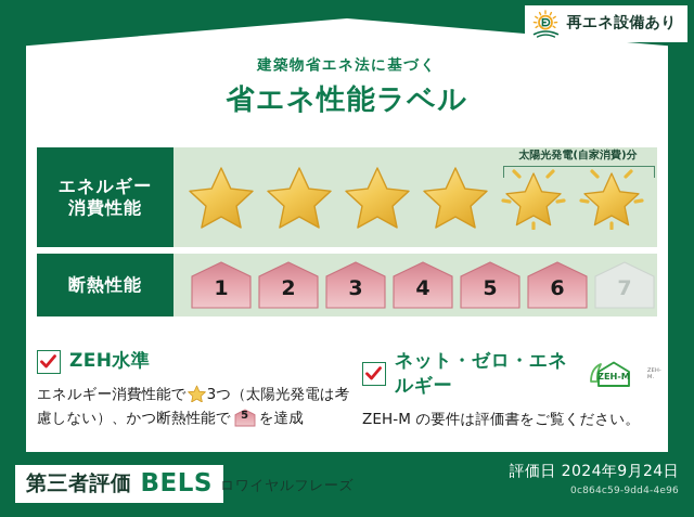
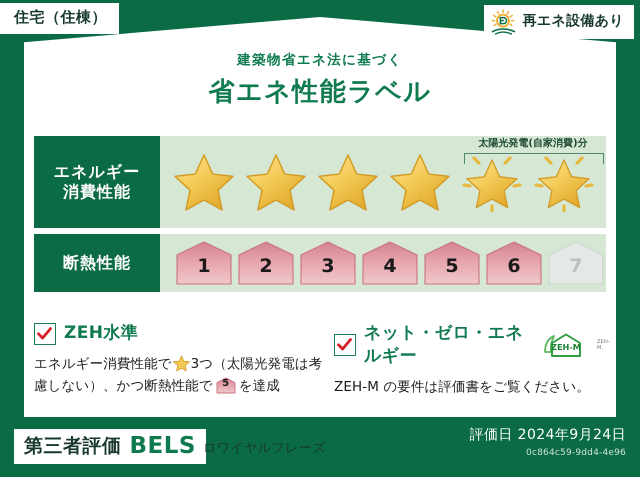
+ 住宅（住棟）
  再エネ設備あり
  建築物省エネ法に基づく
  省エネ性能ラベル
  エネルギー
  消費性能
  太陽光発電(自家消費)分
  断熱性能
  1
  2
  3
  4
  5
  6
  7
  ZEH水準
  エネルギー消費性能で 3つ（太陽光発電は考慮しない）、かつ断熱性能で
  5
  を達成
  ネット・ゼロ・エネルギー
  ZEH-M
  ZEH-M の要件は評価書をご覧ください。
  第三者評価
  BELS
  ロワイヤルフレーズ
  評価日 2024年9月24日
  0c864c59-9dd4-4e96
